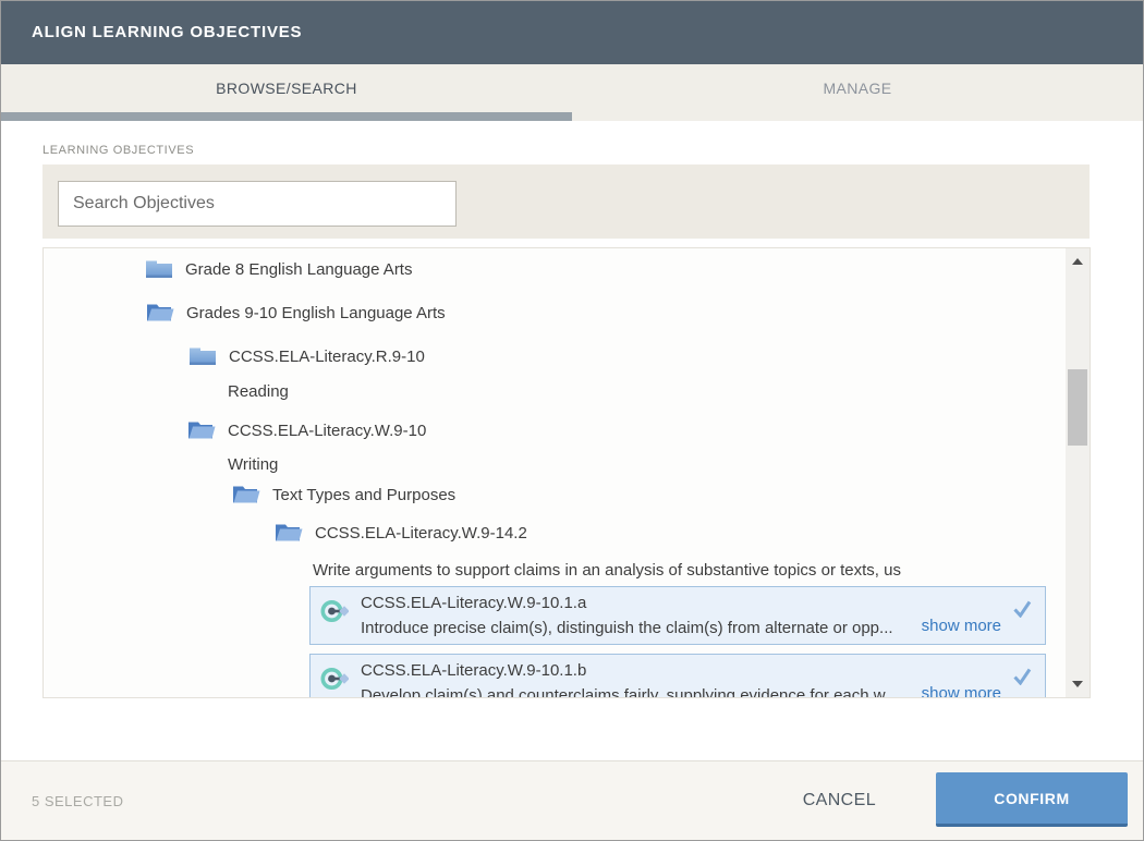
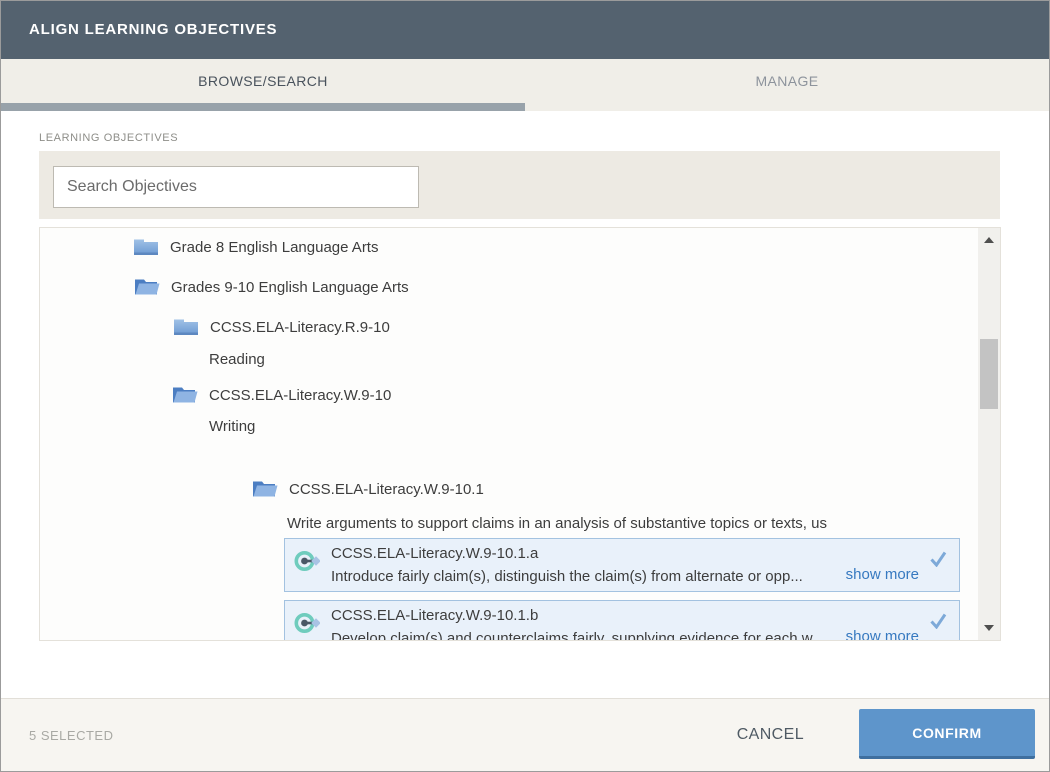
  ALIGN LEARNING OBJECTIVES
  BROWSE/SEARCH
  MANAGE
  LEARNING OBJECTIVES
  Search Objectives
  Grade 8 English Language Arts
  Grades 9-10 English Language Arts
  CCSS.ELA-Literacy.R.9-10
  Reading
  CCSS.ELA-Literacy.W.9-10
  Writing
- Text Types and Purposes
- CCSS.ELA-Literacy.W.9-14.2
+ CCSS.ELA-Literacy.W.9-10.1
  Write arguments to support claims in an analysis of substantive topics or texts, us
  CCSS.ELA-Literacy.W.9-10.1.a
- Introduce precise claim(s), distinguish the claim(s) from alternate or opp...
+ Introduce fairly claim(s), distinguish the claim(s) from alternate or opp...
  show more
  CCSS.ELA-Literacy.W.9-10.1.b
  Develop claim(s) and counterclaims fairly, supplying evidence for each w...
  show more
  5 SELECTED
  CANCEL
  CONFIRM
